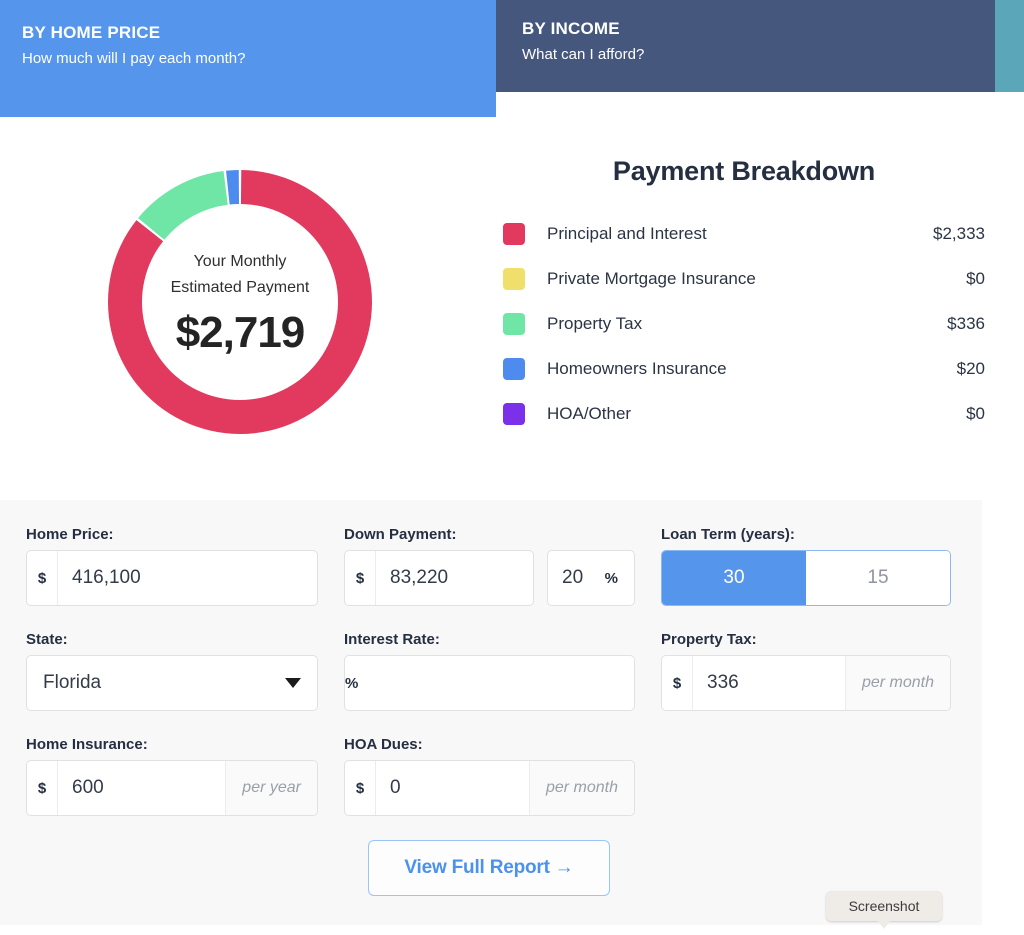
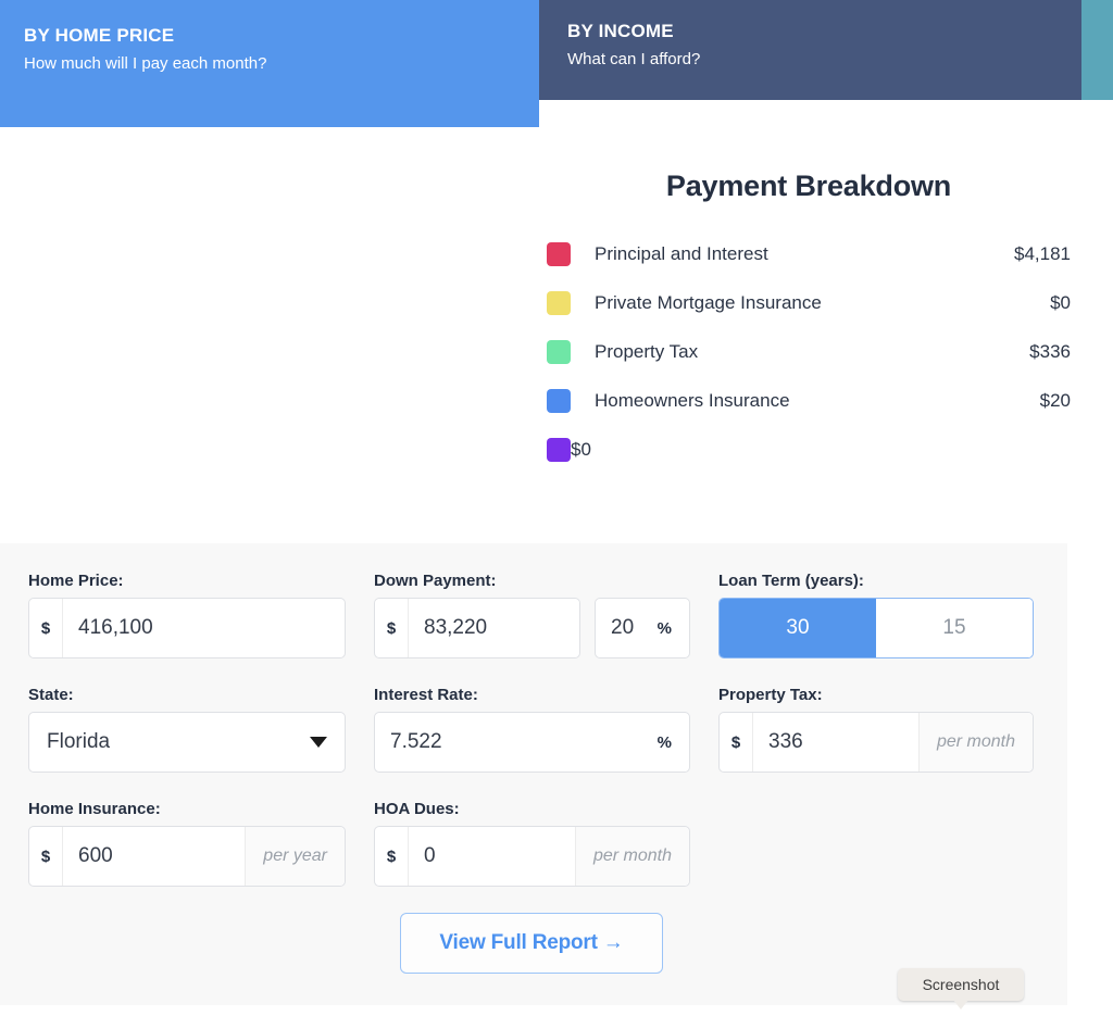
  BY HOME PRICE
  How much will I pay each month?
  BY INCOME
  What can I afford?
- Your Monthly
- Estimated Payment
- $2,719
  Payment Breakdown
  Principal and Interest
- $2,333
+ $4,181
  Private Mortgage Insurance
  $0
  Property Tax
  $336
  Homeowners Insurance
  $20
- HOA/Other
  $0
  Home Price:
  $
  416,100
  Down Payment:
  $
  83,220
  20
  %
  Loan Term (years):
  30
  15
  State:
  Florida
  Interest Rate:
+ 7.522
  %
  Property Tax:
  $
  336
  per month
  Home Insurance:
  $
  600
  per year
  HOA Dues:
  $
  0
  per month
  View Full Report →
  Screenshot
